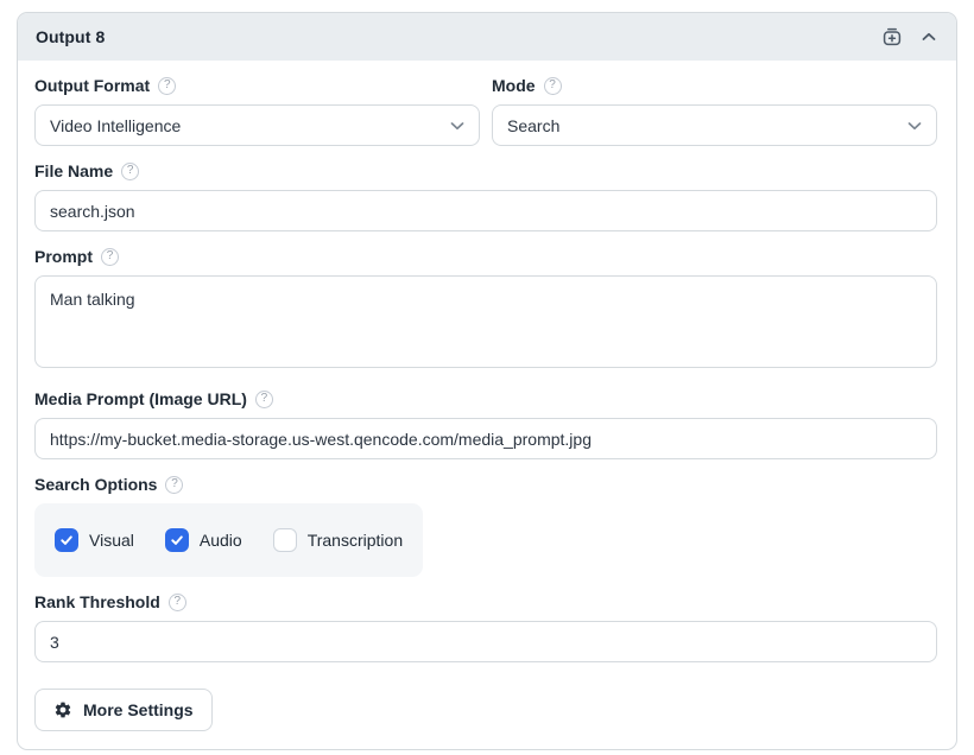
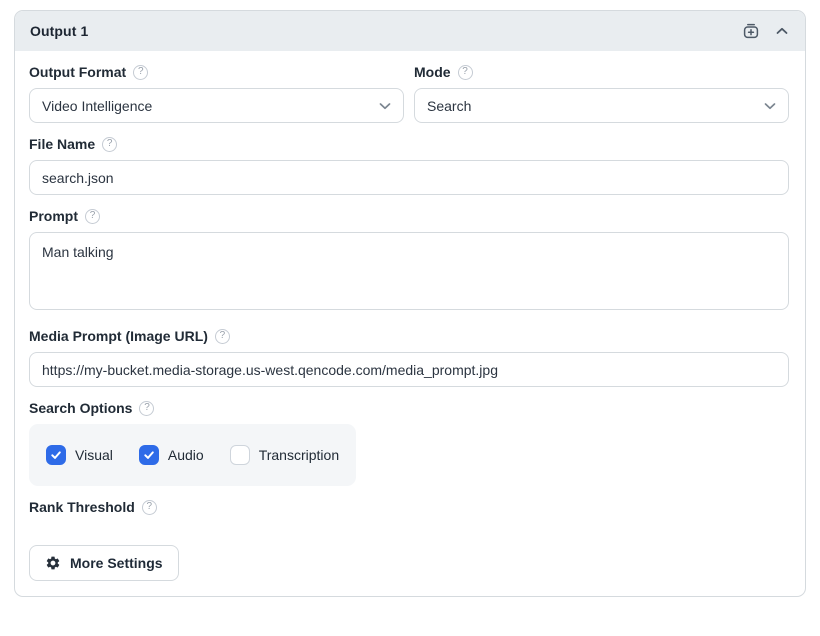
- Output 8
+ Output 1
  Output Format
  ?
  Video Intelligence
  Mode
  ?
  Search
  File Name
  ?
  search.json
  Prompt
  ?
  Man talking
  Media Prompt (Image URL)
  ?
  https://my-bucket.media-storage.us-west.qencode.com/media_prompt.jpg
  Search Options
  ?
  Visual
  Audio
  Transcription
  Rank Threshold
  ?
- 3
  More Settings
